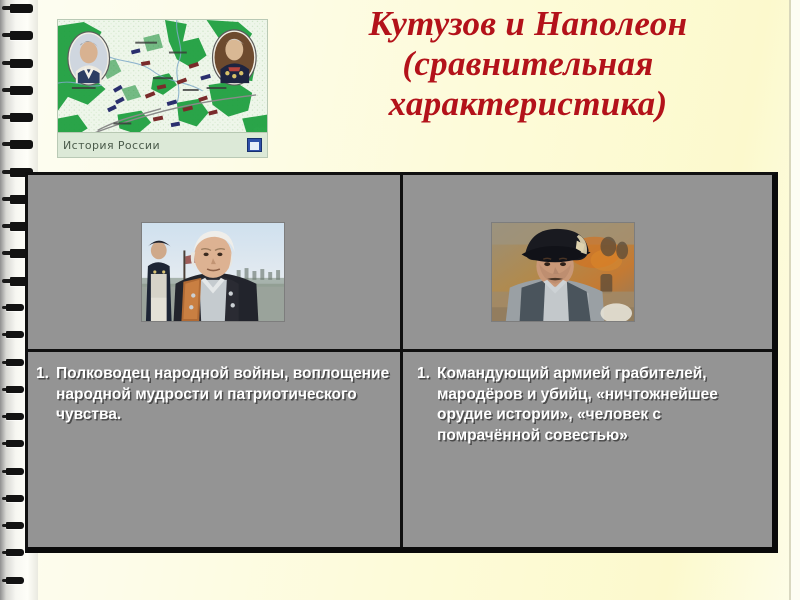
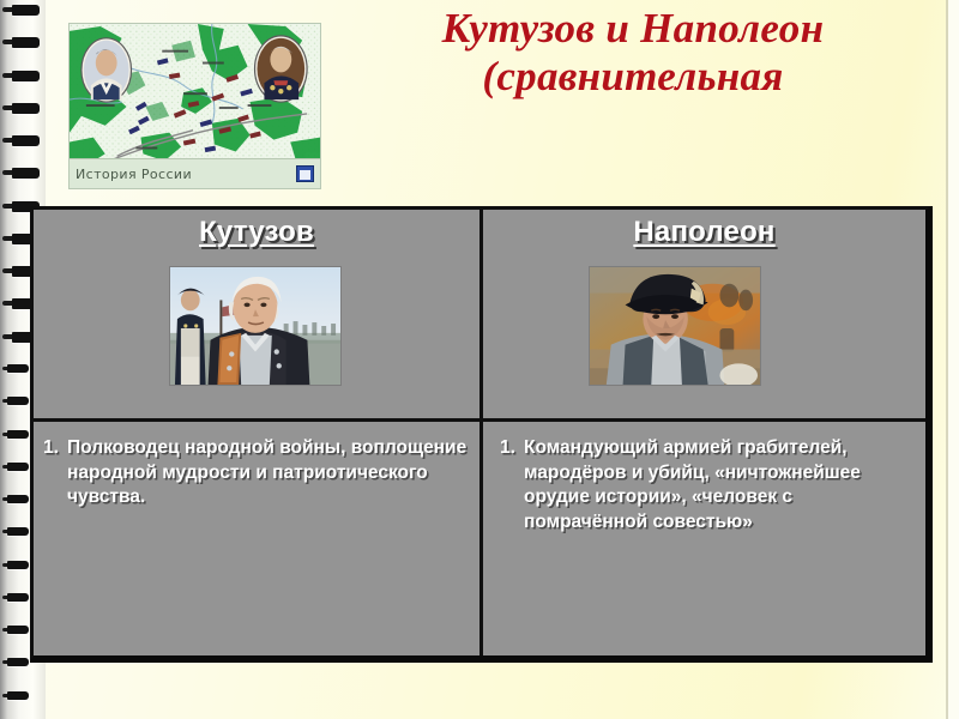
  Кутузов и Наполеон
  (сравнительная
- характеристика)
  История России
+ Кутузов
+ Наполеон
  1.
  Полководец народной войны, воплощение народной мудрости и патриотического чувства.
  1.
  Командующий армией грабителей, мародёров и убийц, «ничтожнейшее орудие истории», «человек с помрачённой совестью»
